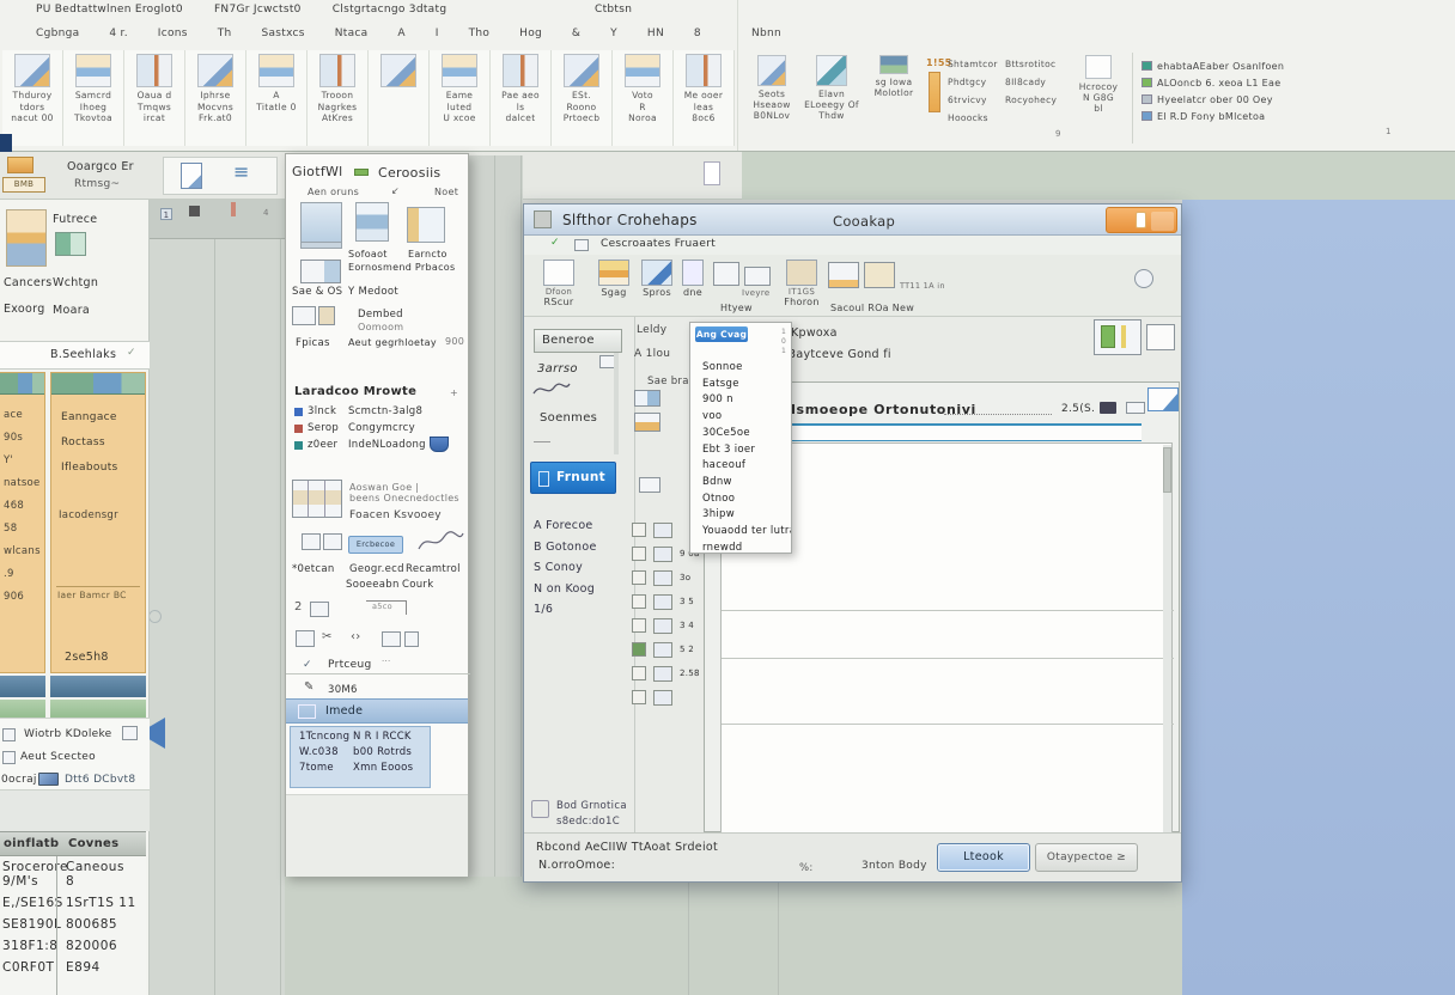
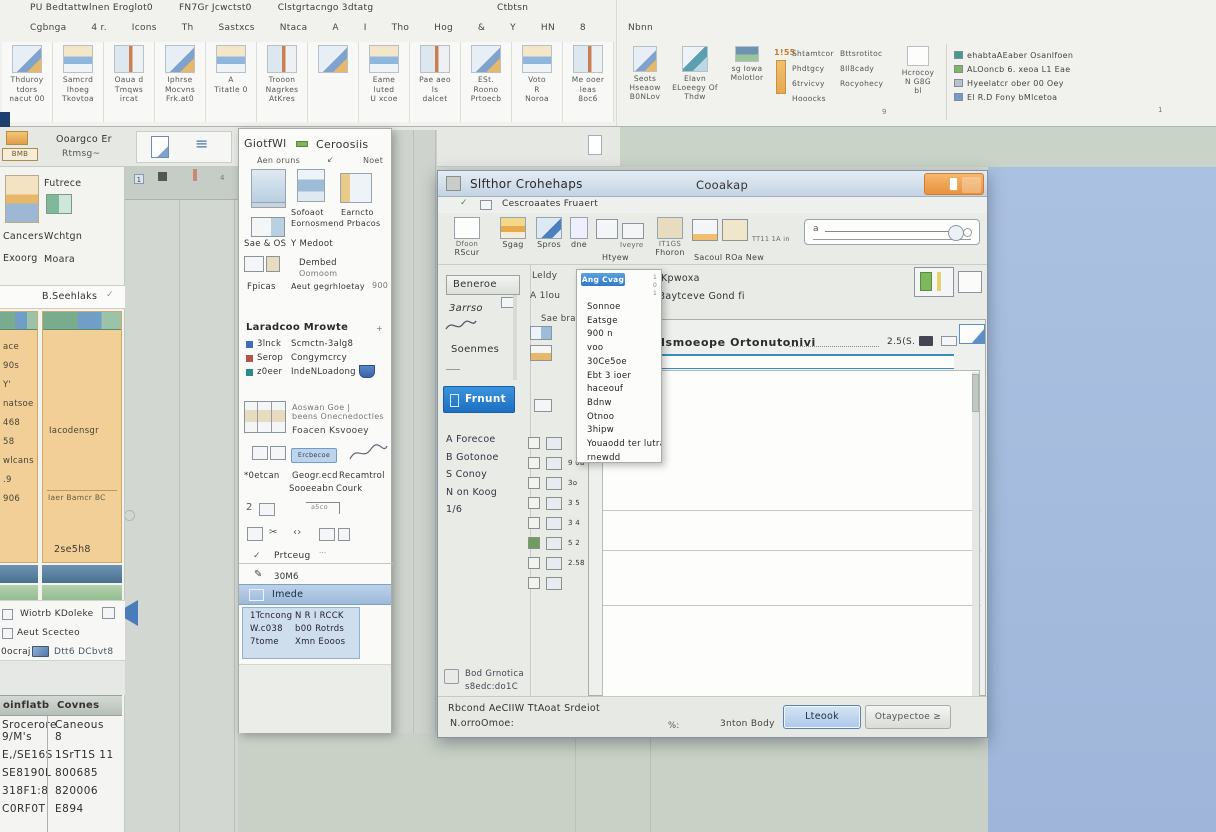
  PU Bedtattwlnen Eroglot0
  FN7Gr Jcwctst0
  Clstgrtacngo 3dtatg
  Ctbtsn
  Cgbnga
  4 r.
  Icons
  Th
  Sastxcs
  Ntaca
  A
  I
  Tho
  Hog
  &
  Y
  HN
  8
  Nbnn
  Thduroy
  tdors
  nacut 00
  Samcrd
  Ihoeg
  Tkovtoa
  Oaua d
  Tmqws
  ircat
  Iphrse
  Mocvns
  Frk.at0
  A
  Titatle 0
  Trooon
  Nagrkes
  AtKres
  Eame
  luted
  U xcoe
  Pae aeo
  ls
  dalcet
  ESt.
  Roono
  Prtoecb
  Voto
  R
  Noroa
  Me ooer
  leas
  8oc6
  Seots
  Hseaow
  B0NLov
  Elavn
  ELoeegy Of
  Thdw
  sg Iowa
  Molotlor
  1!55
  Shtamtcor
  Phdtgcy
  6trvicvy
  Hooocks
  Bttsrotitoc
  8Il8cady
  Rocyohecy
  9
  Hcrocoy
  N G8G
  bl
  ehabtaAEaber Osanlfoen
  ALOoncb 6. xeoa L1 Eae
  Hyeelatcr ober 00 Oey
  El R.D Fony bMlcetoa
  1
  BMB
  Ooargco Er
  Rtmsg~
  ≡
  1
  4
  Cancers
  Exoorg
  Futrece
  Wchtgn
  Moara
  B.Seehlaks
  ✓
  ace
  90s
  Y'
  natsoe
  468
  58
  wlcans
  .9
  906
- Eanngace
- Roctass
- Ifleabouts
  Iacodensgr
  Iaer Bamcr BC
  2se5h8
  Wiotrb KDoleke
  Aeut Scecteo
  0ocraj
  Dtt6 DCbvt8
  oinflatb
  Covnes
  Srocero
  9/M's
  Caneous
  8
  E,/SE16S
  1SrT1S 11
  SE8190L
  800685
  318F1:8
  820006
  C0RF0T
  E894
  GiotfWl
  Ceroosiis
  Aen oruns
  ↙
  Noet
  Sofoaot
  Earncto
  Eornosmend Prbacos
  Sae & OS
  Y Medoot
  Dembed
  Oomoom
  Fpicas
  Aeut gegrhloetay
  900
  Laradcoo Mrowte
  +
  3lnck
  Scmctn-3alg8
  Serop
  Congymcrcy
  z0eer
  IndeNLoadong
  Aoswan Goe |
  beens Onecnedoctles
  Foacen Ksvooey
  Ercbecoe
  *0etcan
  Geogr.ecd
  Recamtrol
  Sooeeabn
  Courk
  2
  a5co
  ✂
  ‹›
  ✓
  Prtceug
  ···
  ✎
  30M6
  Imede
  1Tcncong
  N R I RCCK
  W.c038
  b00 Rotrds
  7tome
  Xmn Eooos
  Slfthor Crohehaps
  Cooakap
  ✓
  Cescroaates Fruaert
  Dfoon
  RScur
  Sgag
  Spros
  dne
  Iveyre
  Htyew
  IT1GS
  Fhoron
  TT11 1A in
  Sacoul ROa New
+ a
  Kpwoxa
  3aytceve Gond fi
  Beneroe
  3arrso
  Soenmes
  Frnunt
  A Forecoe
  B Gotonoe
  S Conoy
  N on Koog
  1/6
  Leldy
  A 1lou
  Sae bra
  9 0a
  3o
  3 5
  3 4
  5 2
  2.58
  smoeope Ortonutonivi
  2.5(S.
  Ang Cvag
  Sonnoe
  Eatsge
  900 n
  voo
  30Ce5oe
  Ebt 3 ioer
  haceouf
  Bdnw
  Otnoo
  3hipw
  Youaodd ter lutr
  rnewdd
  Bod Grnotica
  s8edc:do1C
  Rbcond AeCIIW TtAoat Srdeiot
  N.orroOmoe:
  %:
  3nton Body
  Lteook
  Otaypectoe ≥
